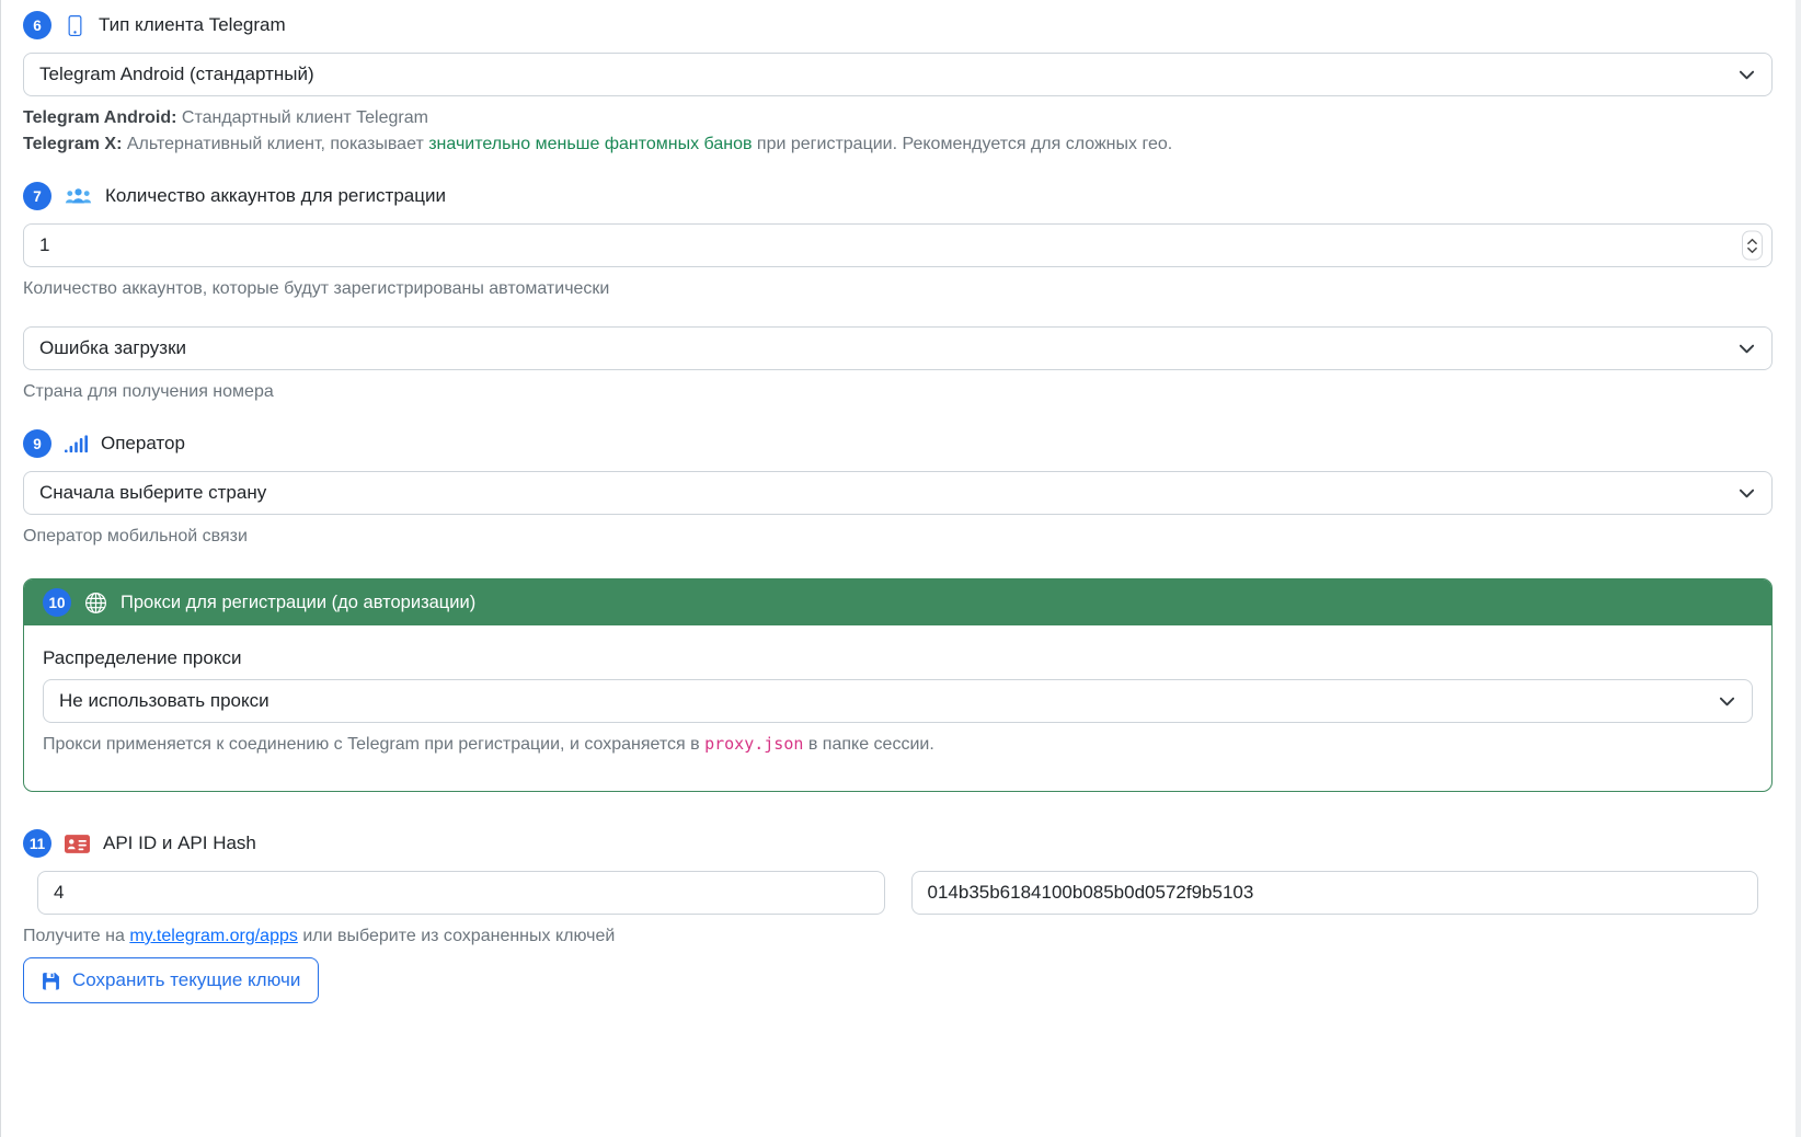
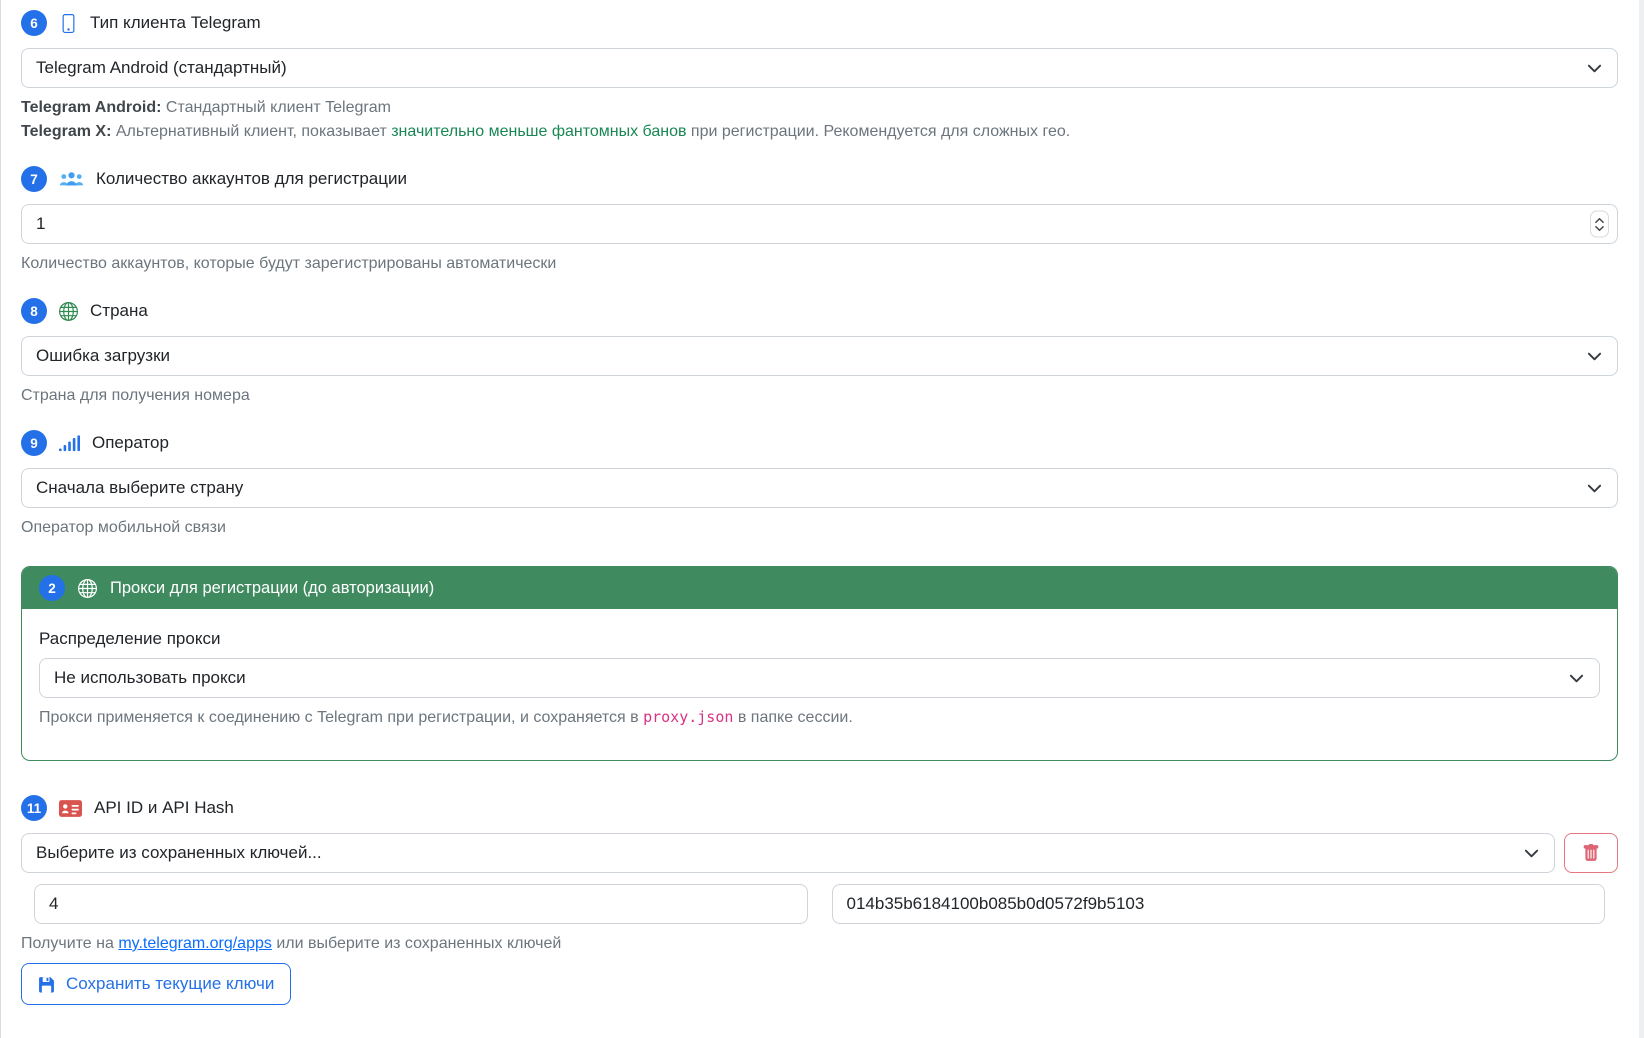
  6
  Тип клиента Telegram
  Telegram Android (стандартный)
  Telegram Android: Стандартный клиент Telegram
  Telegram X: Альтернативный клиент, показывает значительно меньше фантомных банов при регистрации. Рекомендуется для сложных гео.
  7
  Количество аккаунтов для регистрации
  1
  Количество аккаунтов, которые будут зарегистрированы автоматически
+ 8
+ Страна
  Ошибка загрузки
  Страна для получения номера
  9
  Оператор
  Сначала выберите страну
  Оператор мобильной связи
- 10
+ 2
  Прокси для регистрации (до авторизации)
  Распределение прокси
  Не использовать прокси
  Прокси применяется к соединению с Telegram при регистрации, и сохраняется в proxy.json в папке сессии.
  11
  API ID и API Hash
+ Выберите из сохраненных ключей...
  4
  014b35b6184100b085b0d0572f9b5103
  Получите на my.telegram.org/apps или выберите из сохраненных ключей
  Сохранить текущие ключи
